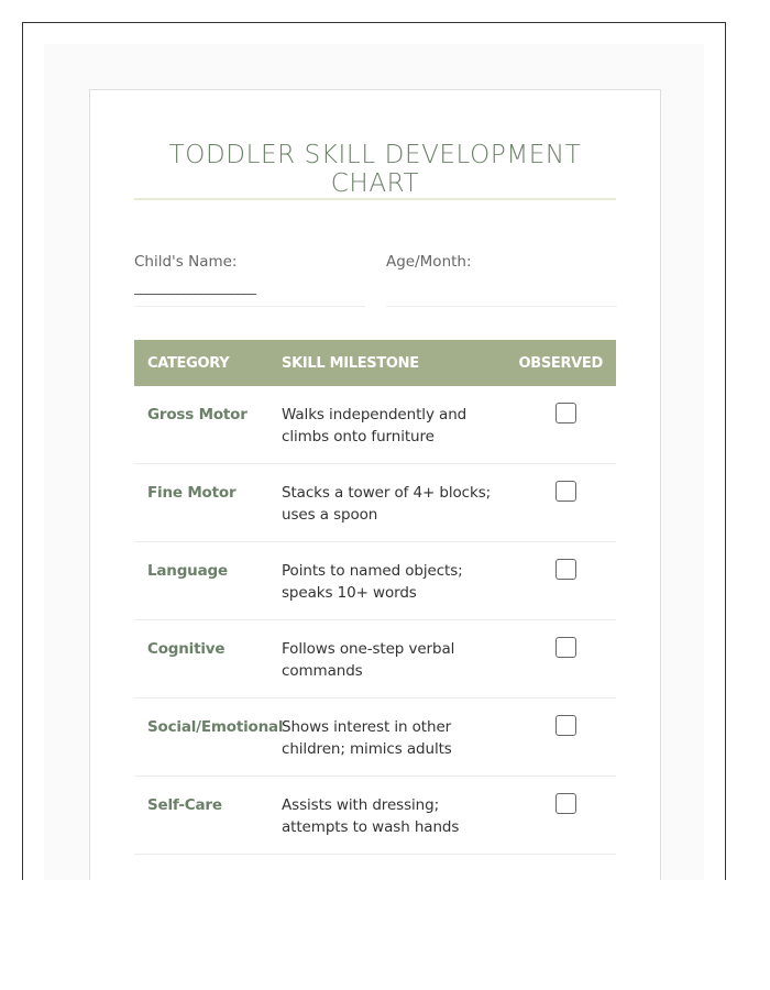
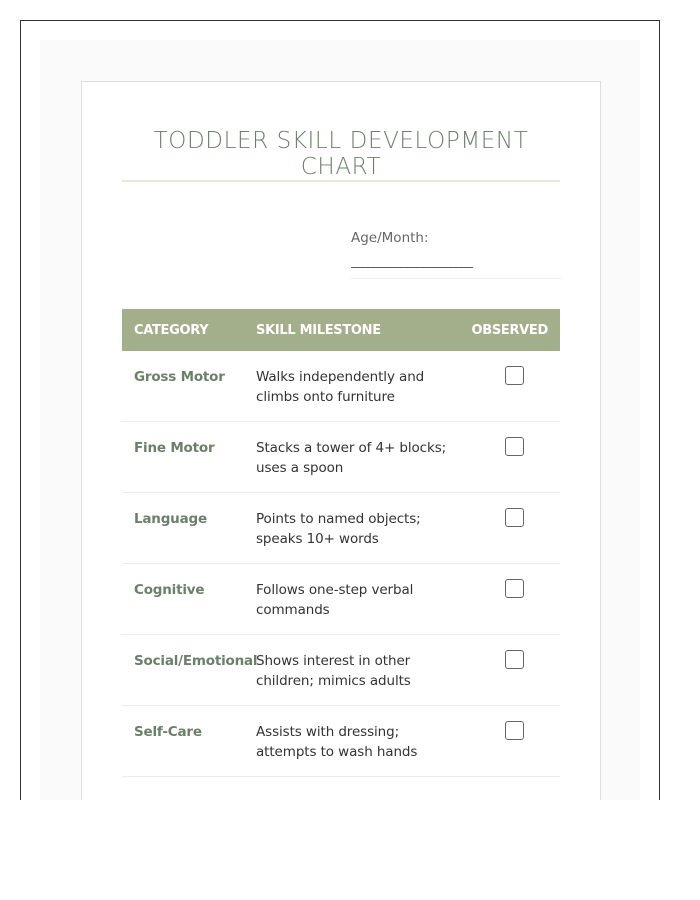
  TODDLER SKILL DEVELOPMENT CHART
- Child's Name:
- ____________________
  Age/Month:
+ ______________________
  CATEGORY
  SKILL MILESTONE
  OBSERVED
  Gross Motor
  Walks independently and
  climbs onto furniture
  Fine Motor
  Stacks a tower of 4+ blocks;
  uses a spoon
  Language
  Points to named objects;
  speaks 10+ words
  Cognitive
  Follows one-step verbal
  commands
  Social/Emotional
  Shows interest in other
  children; mimics adults
  Self-Care
  Assists with dressing;
  attempts to wash hands
